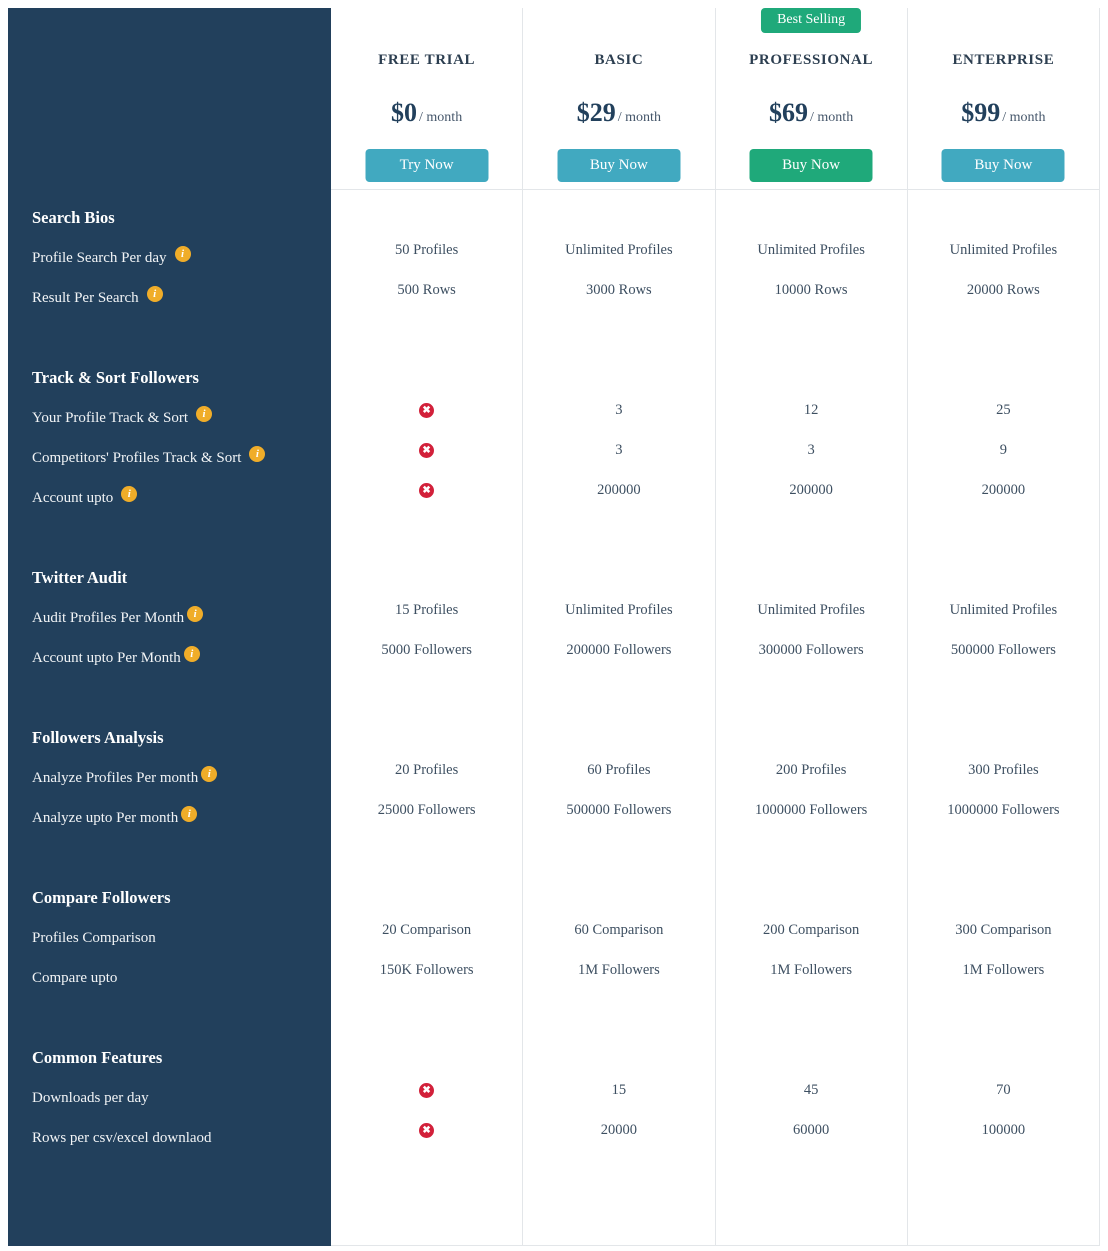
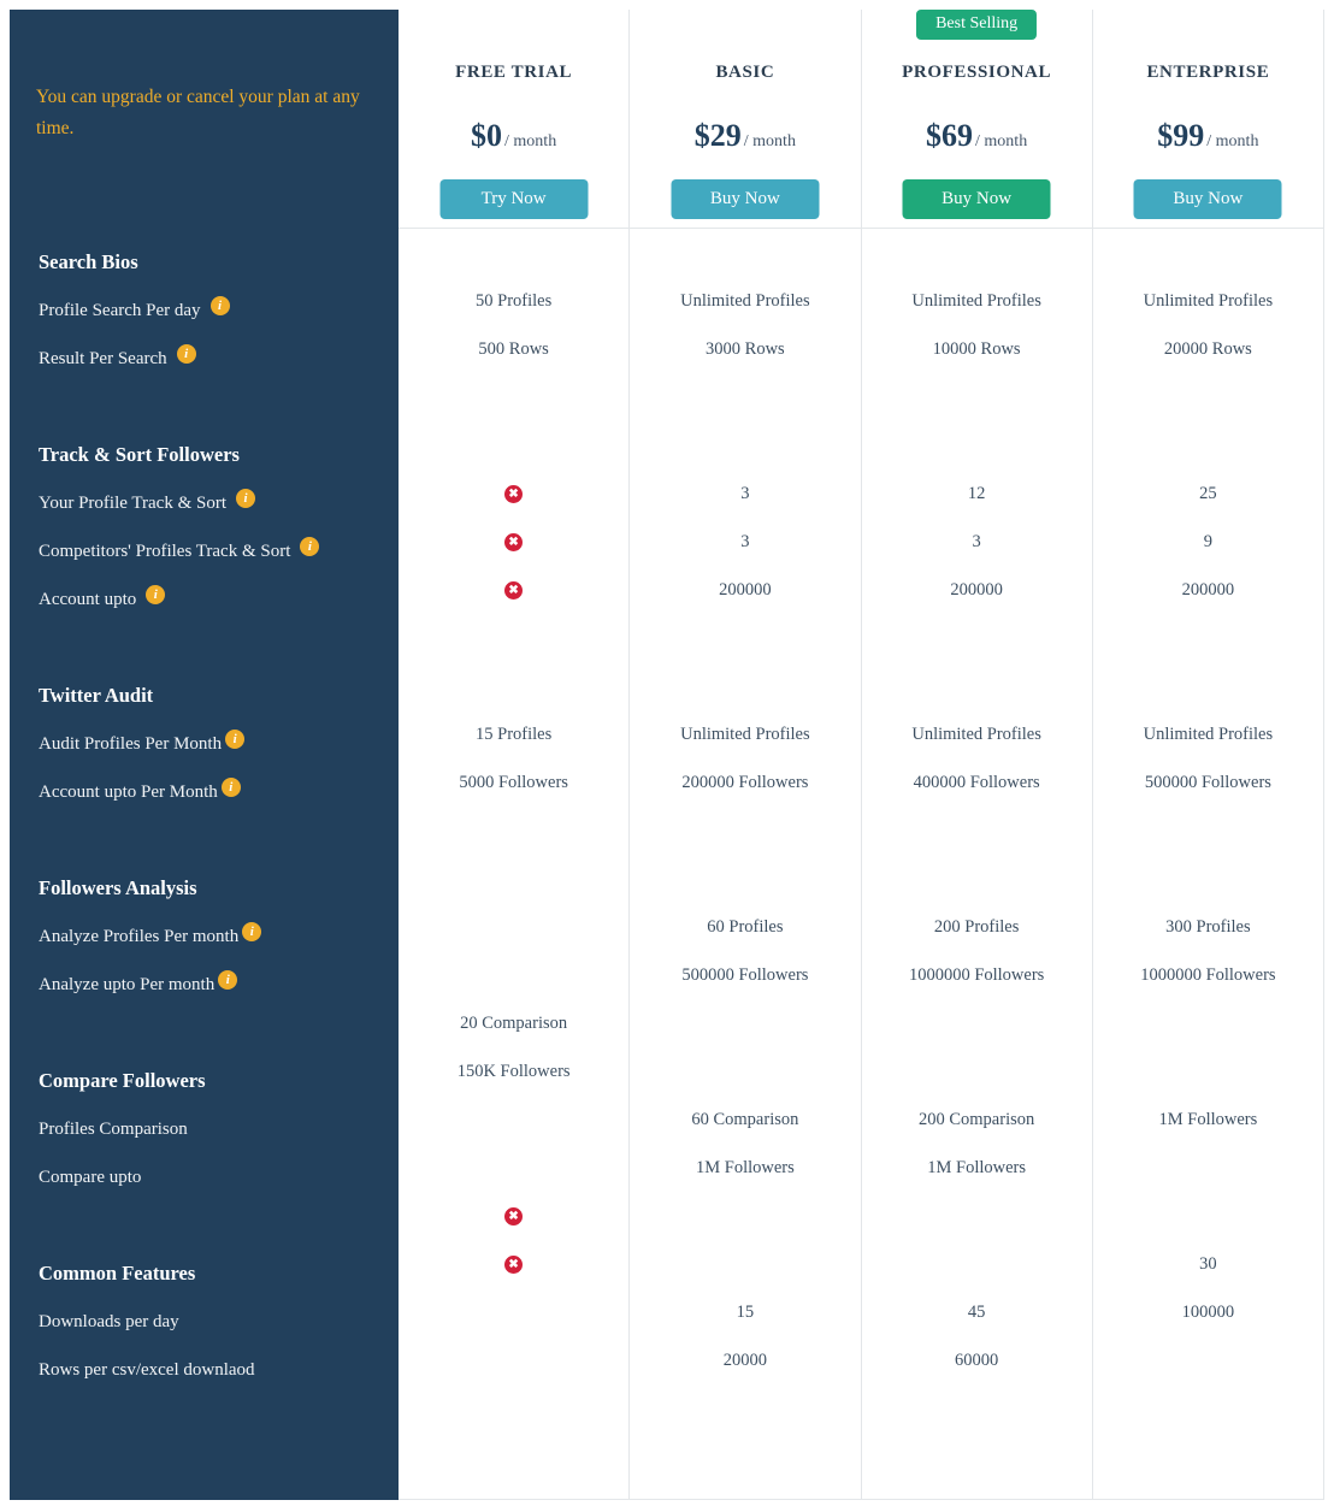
+ You can upgrade or cancel your plan at any time.
  Search Bios
  Profile Search Per day
  i
  Result Per Search
  i
  Track & Sort Followers
  Your Profile Track & Sort
  i
  Competitors' Profiles Track & Sort
  i
  Account upto
  i
  Twitter Audit
  Audit Profiles Per Month
  i
  Account upto Per Month
  i
  Followers Analysis
  Analyze Profiles Per month
  i
  Analyze upto Per month
  i
  Compare Followers
  Profiles Comparison
  Compare upto
  Common Features
  Downloads per day
  Rows per csv/excel downlaod
  FREE TRIAL
  $0 / month
  Try Now
  50 Profiles
  500 Rows
  ✖
  ✖
  ✖
  15 Profiles
  5000 Followers
- 20 Profiles
- 25000 Followers
  20 Comparison
  150K Followers
  ✖
  ✖
  BASIC
  $29 / month
  Buy Now
  Unlimited Profiles
  3000 Rows
  3
  3
  200000
  Unlimited Profiles
  200000 Followers
  60 Profiles
  500000 Followers
  60 Comparison
  1M Followers
  15
  20000
  Best Selling
  PROFESSIONAL
  $69 / month
  Buy Now
  Unlimited Profiles
  10000 Rows
  12
  3
  200000
  Unlimited Profiles
- 300000 Followers
+ 400000 Followers
  200 Profiles
  1000000 Followers
  200 Comparison
  1M Followers
  45
  60000
  ENTERPRISE
  $99 / month
  Buy Now
  Unlimited Profiles
  20000 Rows
  25
  9
  200000
  Unlimited Profiles
  500000 Followers
  300 Profiles
  1000000 Followers
- 300 Comparison
  1M Followers
- 70
+ 30
  100000
